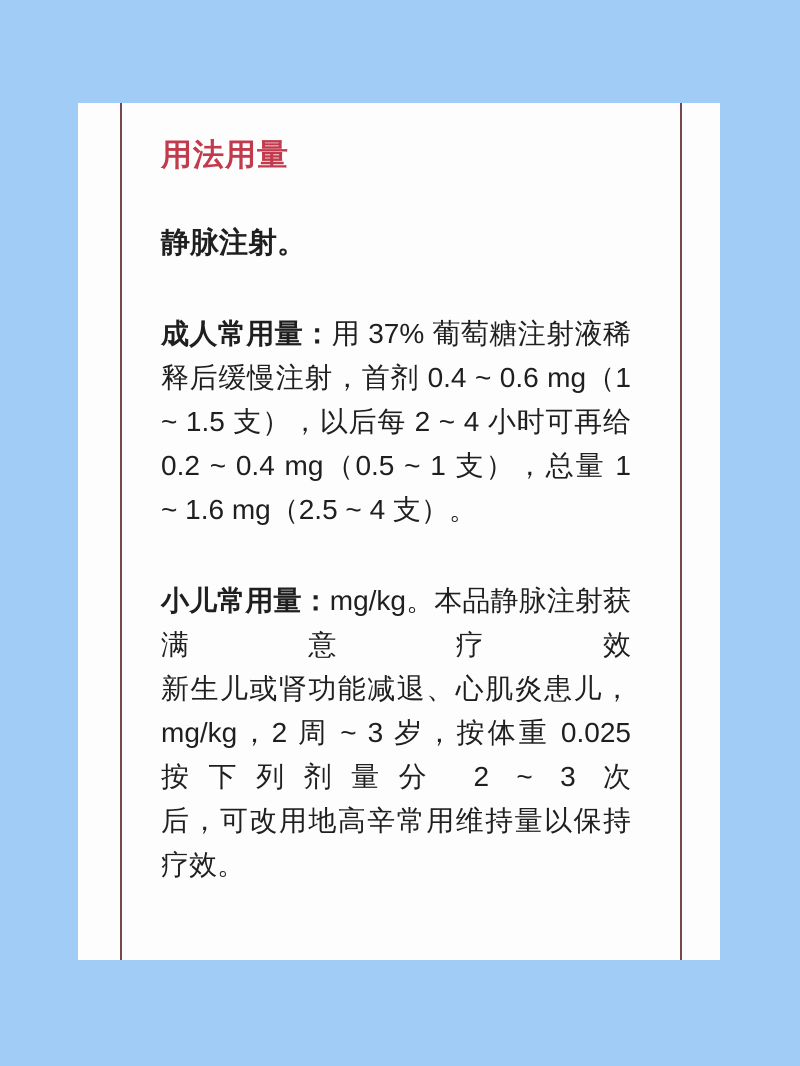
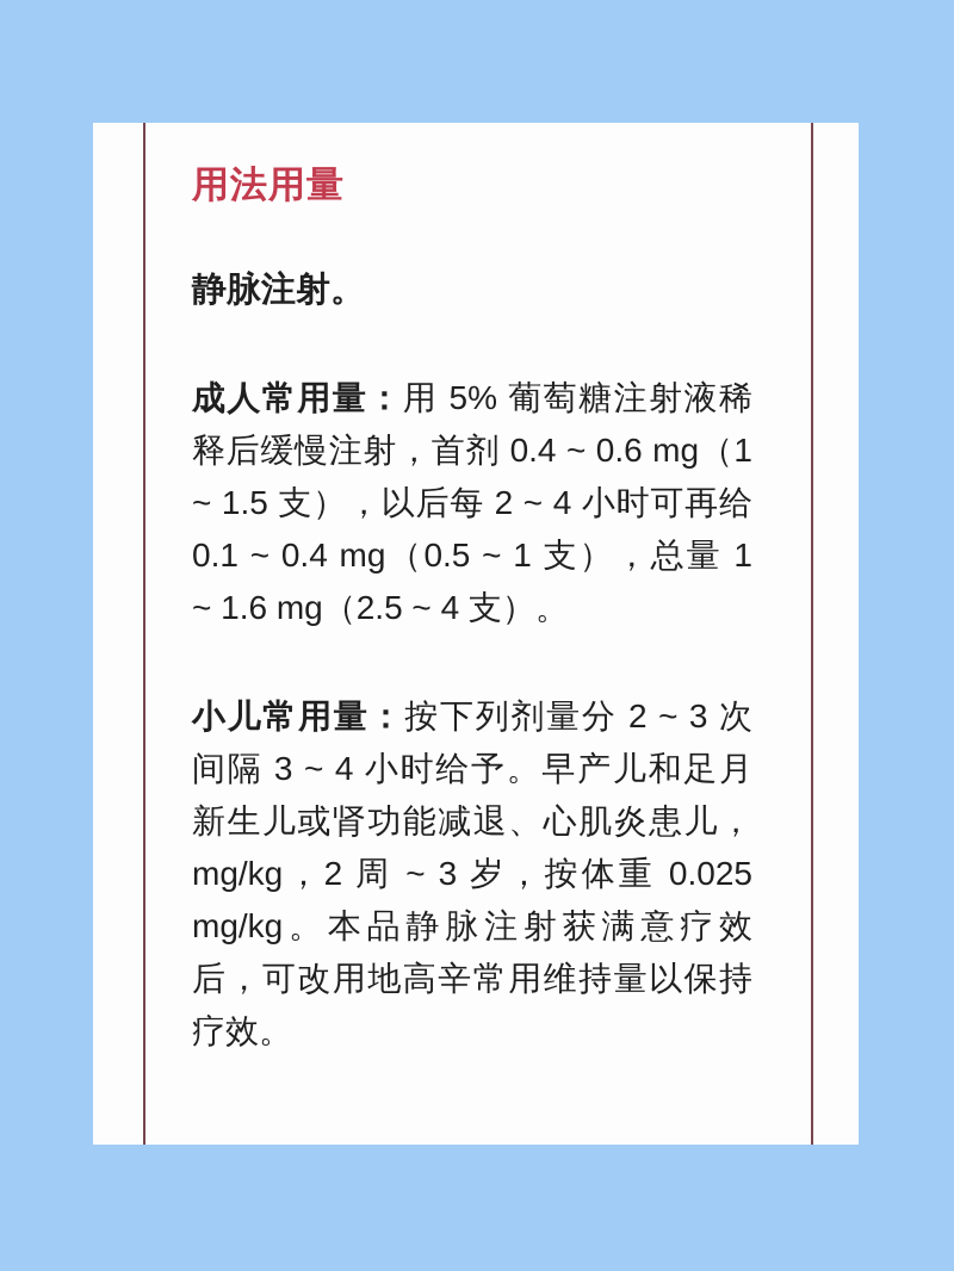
  用法用量
  静脉注射。
- 成人常用量：用 37% 葡萄糖注射液稀
+ 成人常用量：用 5% 葡萄糖注射液稀
  释后缓慢注射，首剂 0.4 ~ 0.6 mg（1
  ~ 1.5 支），以后每 2 ~ 4 小时可再给
- 0.2 ~ 0.4 mg（0.5 ~ 1 支），总量 1
+ 0.1 ~ 0.4 mg（0.5 ~ 1 支），总量 1
  ~ 1.6 mg（2.5 ~ 4 支）。
- 小儿常用量：mg/kg。本品静脉注射获满意疗效
+ 小儿常用量：按下列剂量分 2 ~ 3 次
+ 间隔 3 ~ 4 小时给予。早产儿和足月
  新生儿或肾功能减退、心肌炎患儿，
  mg/kg，2 周 ~ 3 岁，按体重 0.025
- 按下列剂量分 2 ~ 3 次
+ mg/kg。本品静脉注射获满意疗效
  后，可改用地高辛常用维持量以保持
  疗效。
